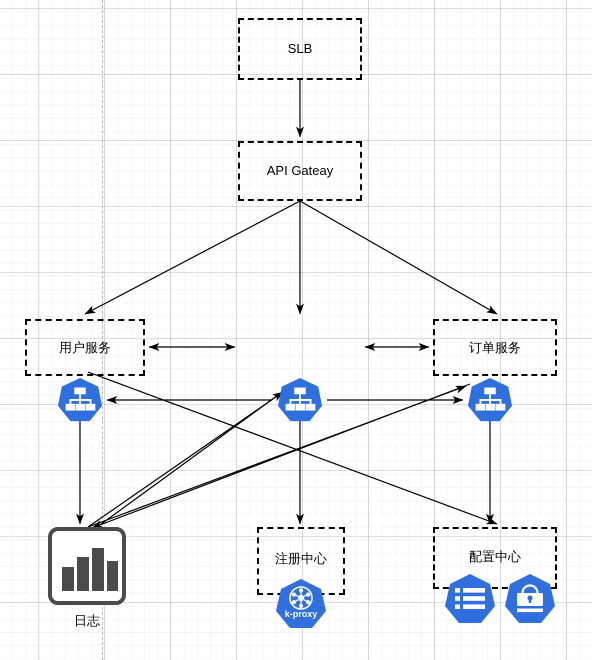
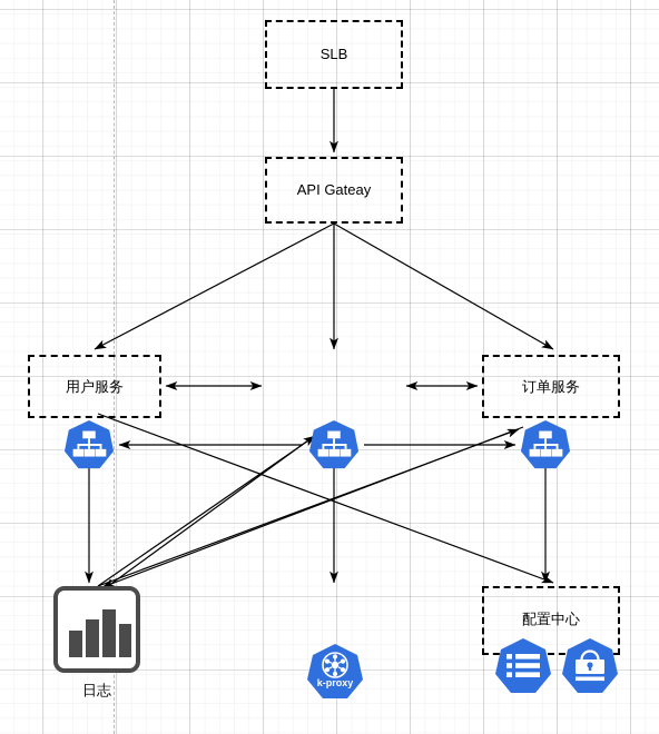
  SLB
  API Gateay
  用户服务
  订单服务
- 注册中心
  配置中心
  日志
  k-proxy
